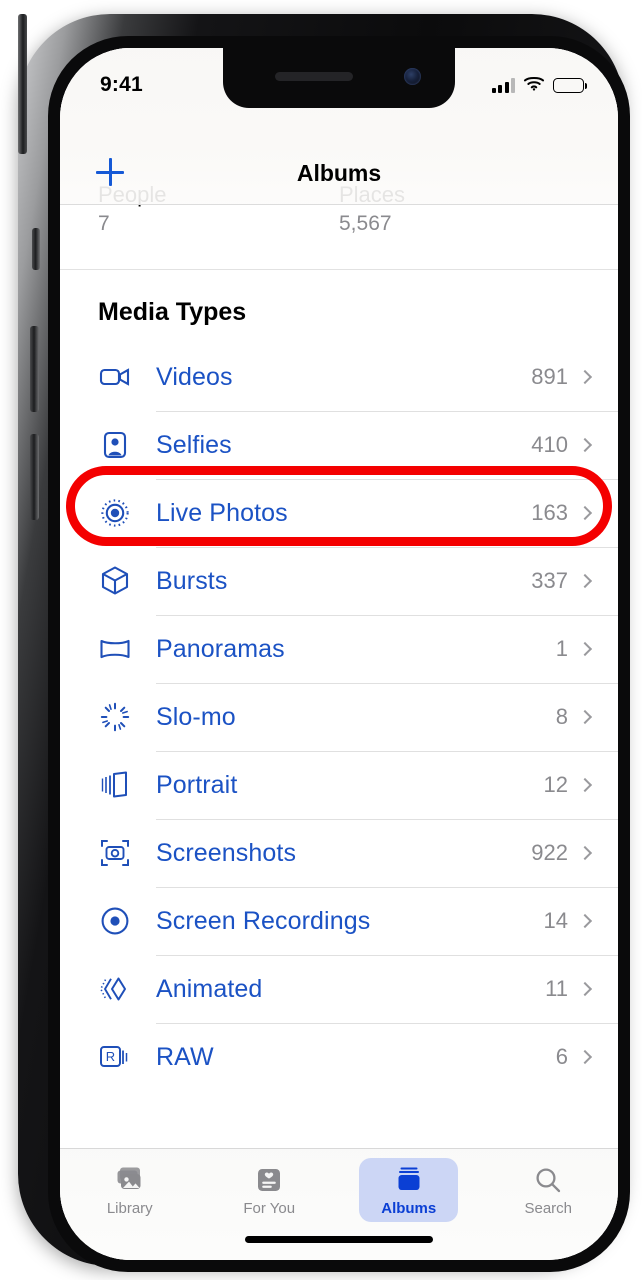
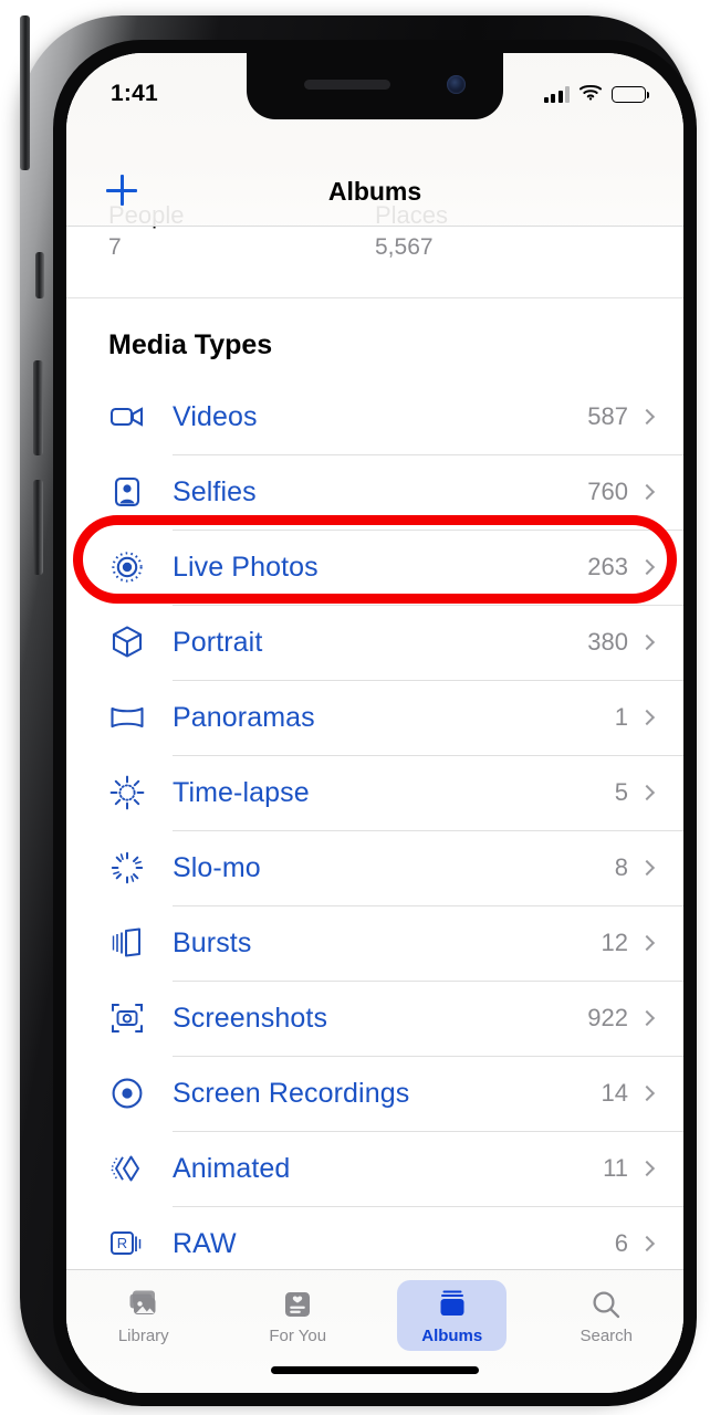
  7
  5,567
  Media Types
  Videos
- 891
+ 587
  Selfies
- 410
+ 760
  Live Photos
- 163
+ 263
- Bursts
+ Portrait
- 337
+ 380
  Panoramas
  1
+ Time-lapse
+ 5
  Slo-mo
  8
- Portrait
+ Bursts
  12
  Screenshots
  922
  Screen Recordings
  14
  Animated
  11
  R
  RAW
  6
  Albums
- 9:41
+ 1:41
  Library
  For You
  Albums
  Search
